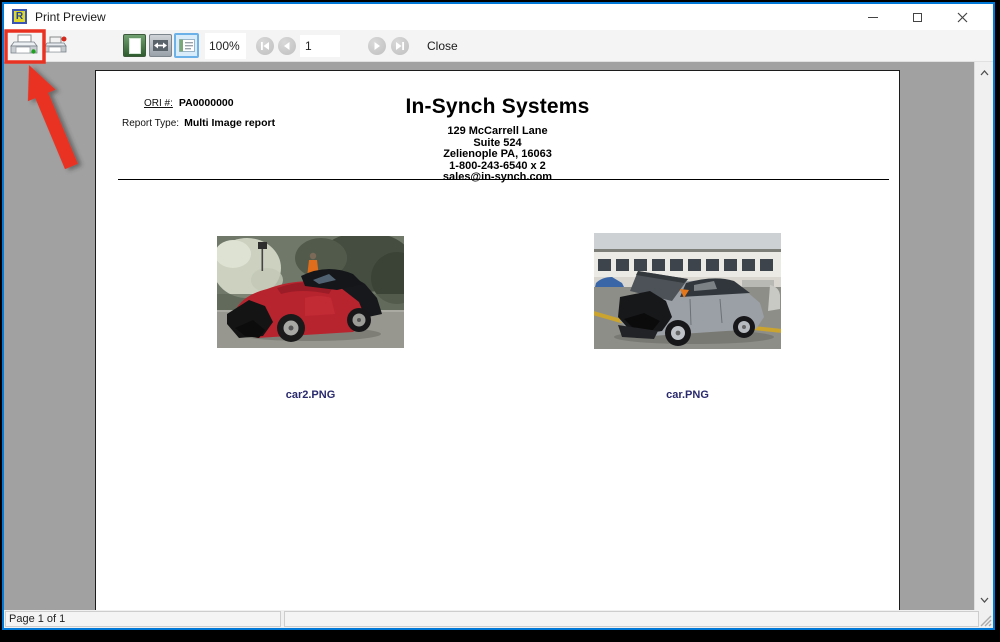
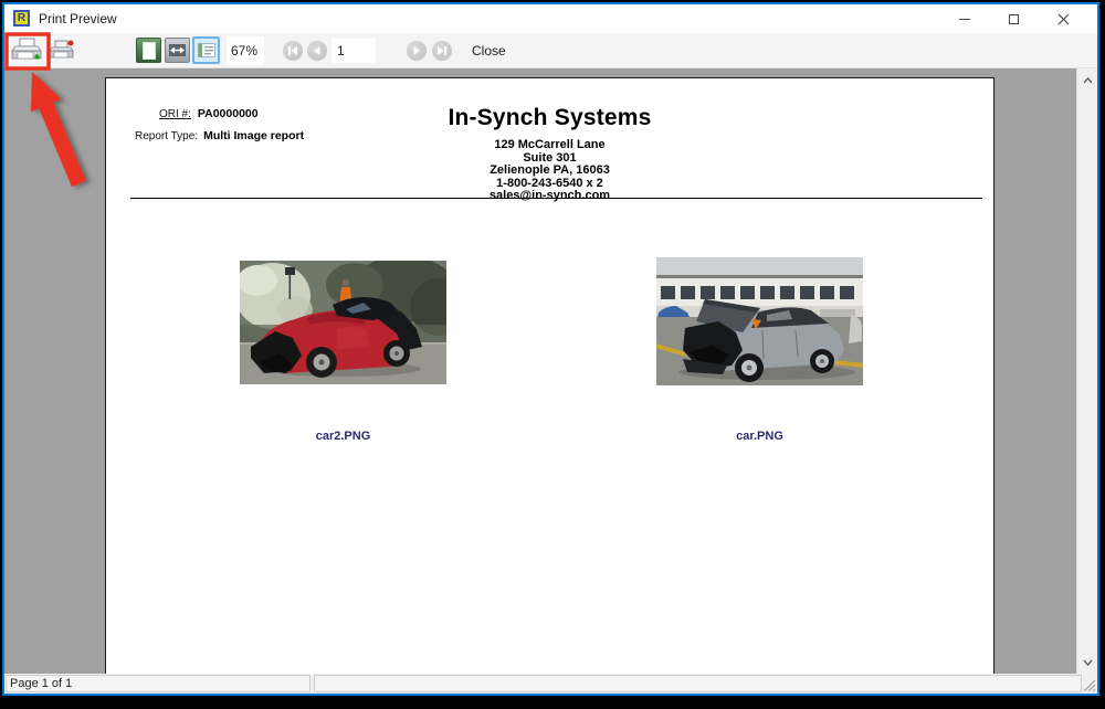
  R
  Print Preview
- 100%
+ 67%
  1
  Close
  ORI #:
  PA0000000
  Report Type:
  Multi Image report
  In-Synch Systems
  129 McCarrell Lane
- Suite 524
+ Suite 301
  Zelienople PA, 16063
  1-800-243-6540 x 2
  sales@in-synch.com
  car2.PNG
  car.PNG
  Page 1 of 1
